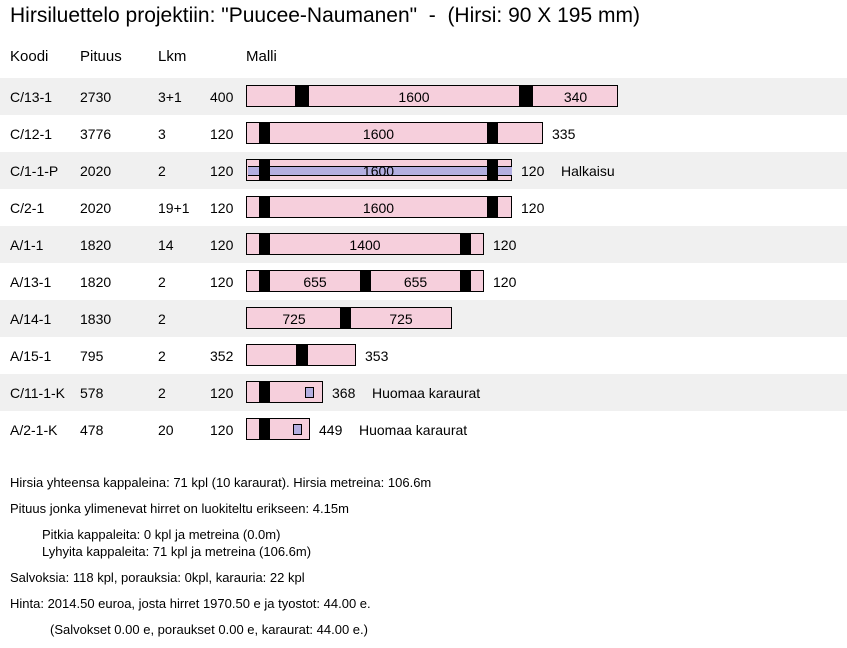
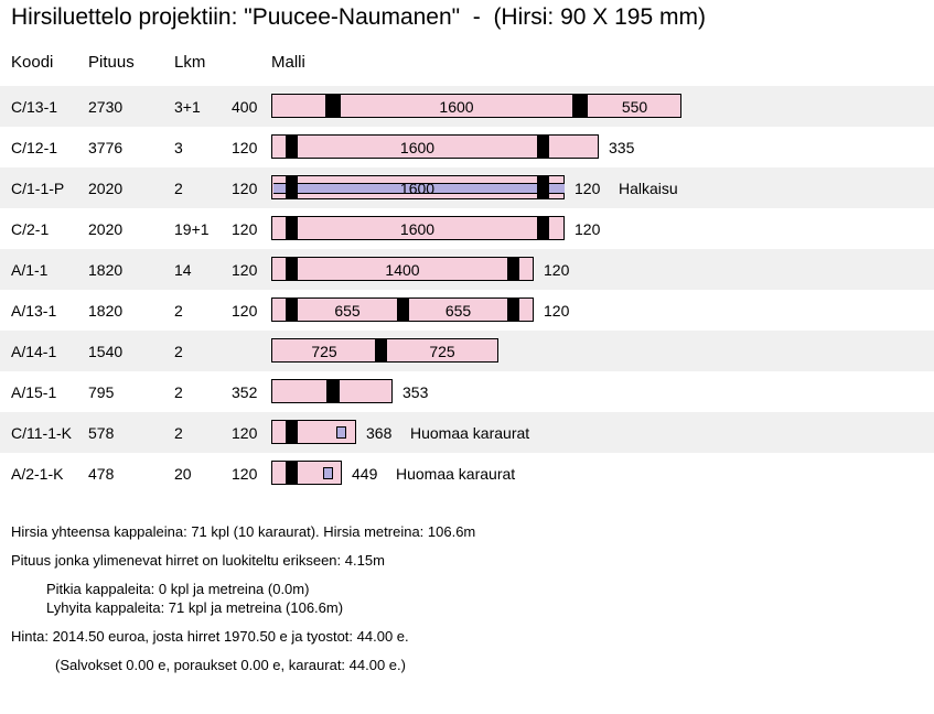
  Hirsiluettelo projektiin: "Puucee-Naumanen" - (Hirsi: 90 X 195 mm)
  Koodi
  Pituus
  Lkm
  Malli
  C/13-1
  2730
  3+1
  400
  1600
- 340
+ 550
  C/12-1
  3776
  3
  120
  1600
  335
  C/1-1-P
  2020
  2
  120
  1600
  120
  Halkaisu
  C/2-1
  2020
  19+1
  120
  1600
  120
  A/1-1
  1820
  14
  120
  1400
  120
  A/13-1
  1820
  2
  120
  655
  655
  120
  A/14-1
- 1830
+ 1540
  2
  725
  725
  A/15-1
  795
  2
  352
  353
  C/11-1-K
  578
  2
  120
  368
  Huomaa karaurat
  A/2-1-K
  478
  20
  120
  449
  Huomaa karaurat
  Hirsia yhteensa kappaleina: 71 kpl (10 karaurat). Hirsia metreina: 106.6m
  Pituus jonka ylimenevat hirret on luokiteltu erikseen: 4.15m
  Pitkia kappaleita: 0 kpl ja metreina (0.0m)
  Lyhyita kappaleita: 71 kpl ja metreina (106.6m)
- Salvoksia: 118 kpl, porauksia: 0kpl, karauria: 22 kpl
  Hinta: 2014.50 euroa, josta hirret 1970.50 e ja tyostot: 44.00 e.
  (Salvokset 0.00 e, poraukset 0.00 e, karaurat: 44.00 e.)
